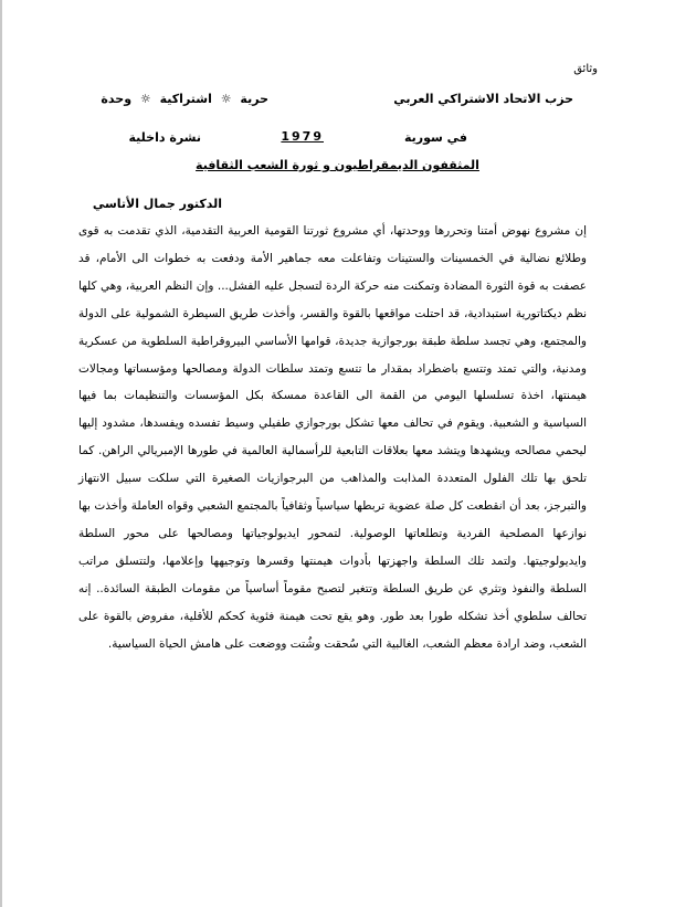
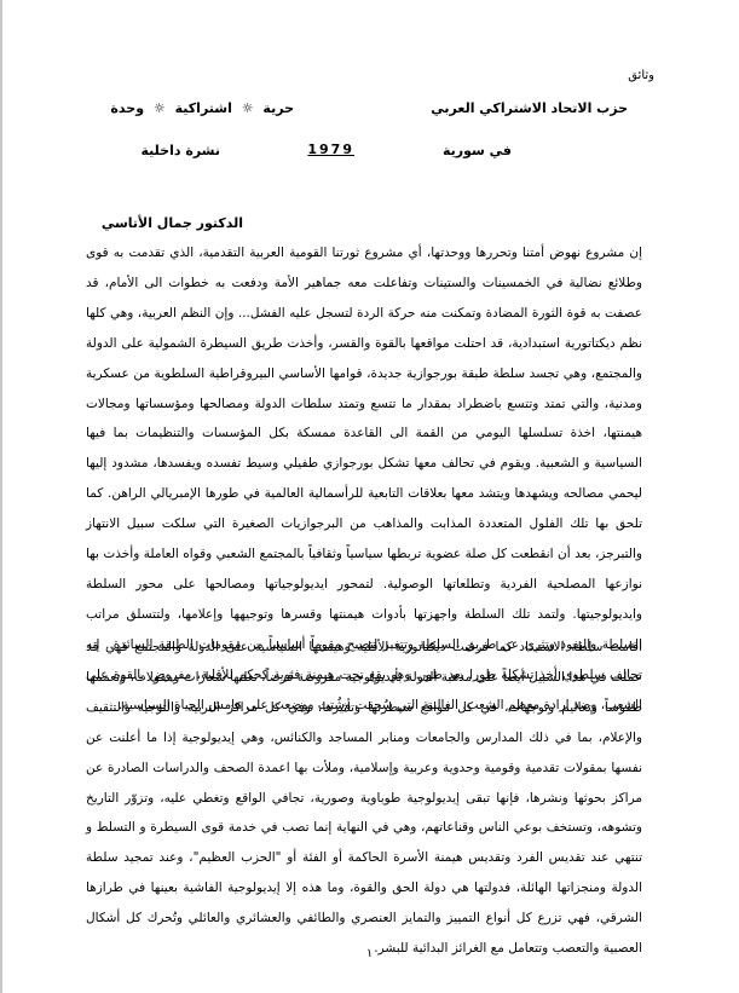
  وثائق
  حزب الاتحاد الاشتراكي العربي
  حرية ☼ اشتراكية ☼ وحدة
  في سورية
  1979
  نشرة داخلية
- المثقفون الديمقراطيون و ثورة الشعب الثقافية
  الدكتور جمال الأتاسي
  إن مشروع نهوض أمتنا وتحررها ووحدتها، أي مشروع ثورتنا القومية العربية التقدمية، الذي تقدمت به قوى وطلائع نضالية في الخمسينات والستينات وتفاعلت معه جماهير الأمة ودفعت به خطوات الى الأمام، قد عصفت به قوة الثورة المضادة وتمكنت منه حركة الردة لتسجل عليه الفشل... وإن النظم العربية، وهي كلها نظم ديكتاتورية استبدادية، قد احتلت مواقعها بالقوة والقسر، وأخذت طريق السيطرة الشمولية على الدولة والمجتمع، وهي تجسد سلطة طبقة بورجوازية جديدة، قوامها الأساسي البيروقراطية السلطوية من عسكرية ومدنية، والتي تمتد وتتسع باضطراد بمقدار ما تتسع وتمتد سلطات الدولة ومصالحها ومؤسساتها ومجالات هيمنتها، اخذة تسلسلها اليومي من القمة الى القاعدة ممسكة بكل المؤسسات والتنظيمات بما فيها السياسية و الشعبية. ويقوم في تحالف معها تشكل بورجوازي طفيلي وسيط تفسده ويفسدها، مشدود إليها ليحمي مصالحه ويشهدها ويتشد معها بعلاقات التابعية للرأسمالية العالمية في طورها الإمبريالي الراهن. كما تلحق بها تلك الفلول المتعددة المذابت والمذاهب من البرجوازيات الصغيرة التي سلكت سبيل الانتهاز والتبرجز، بعد أن انقطعت كل صلة عضوية تربطها سياسياً وثقافياً بالمجتمع الشعبي وقواه العاملة وأخذت بها نوازعها المصلحية الفردية وتطلعاتها الوصولية. لتمحور ايديولوجياتها ومصالحها على محور السلطة وايديولوجيتها. ولتمد تلك السلطة واجهزتها بأدوات هيمنتها وقسرها وتوجيهها وإعلامها، ولتتسلق مراتب السلطة والنفوذ وتثري عن طريق السلطة وتتغير لتصبح مقوماً أساسياً من مقومات الطبقة السائدة.. إنه تحالف سلطوي أخذ تشكله طورا بعد طور. وهو يقع تحت هيمنة فئوية كحكم للأقلية، مفروض بالقوة على الشعب، وضد ارادة معظم الشعب، الغالبية التي سُحقت وشُتت ووضعت على هامش الحياة السياسية.
+ اقامت سلطة الاستبداد كما فرضت ديكتاتورية الأقلية وهيمنتها السياسية على الدولة والمجتمع فهي قد عملت في هذا السبيل أيضاً على مذهبة الدولة بأيديولوجية مفروضة فرضاً، تعلنها شعارات ومقولات، وتعممها طقوساً وتعاليم وتوجهات، في كل مواقع سيطرتها وتأثيرها، وفي كل مراكز التربية والتوجيه والتثقيف والإعلام، بما في ذلك المدارس والجامعات ومنابر المساجد والكنائس، وهي إيديولوجية إذا ما أعلنت عن نفسها بمقولات تقدمية وقومية وحدوية وعربية وإسلامية، وملأت بها اعمدة الصحف والدراسات الصادرة عن مراكز بحوثها ونشرها، فإنها تبقى إيديولوجية طوباوية وصورية، تجافي الواقع وتغطي عليه، وتزوّر التاريخ وتشوهه، وتستخف بوعي الناس وقناعاتهم، وهي في النهاية إنما تصب في خدمة قوى السيطرة و التسلط و تنتهي عند تقديس الفرد وتقديس هيمنة الأسرة الحاكمة أو الفئة أو "الحزب العظيم"، وعند تمجيد سلطة الدولة ومنجزاتها الهائلة، فدولتها هي دولة الحق والقوة، وما هذه إلا إيديولوجية الفاشية بعينها في طرازها الشرقي، فهي تزرع كل أنواع التمييز والتمايز العنصري والطائفي والعشائري والعائلي وتُحرك كل أشكال العصبية والتعصب وتتعامل مع الغرائز البدائية للبشر.
+ ١
